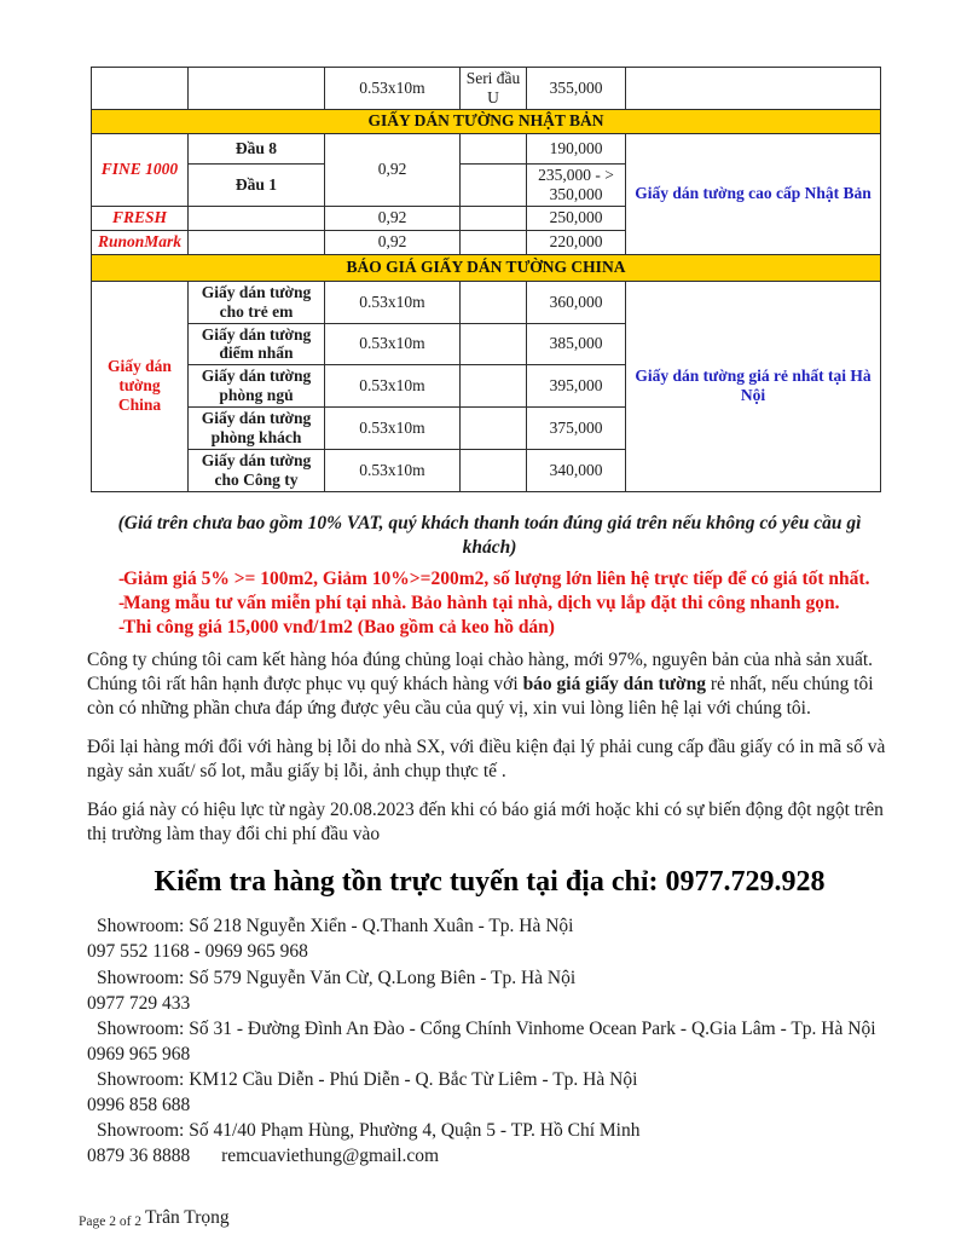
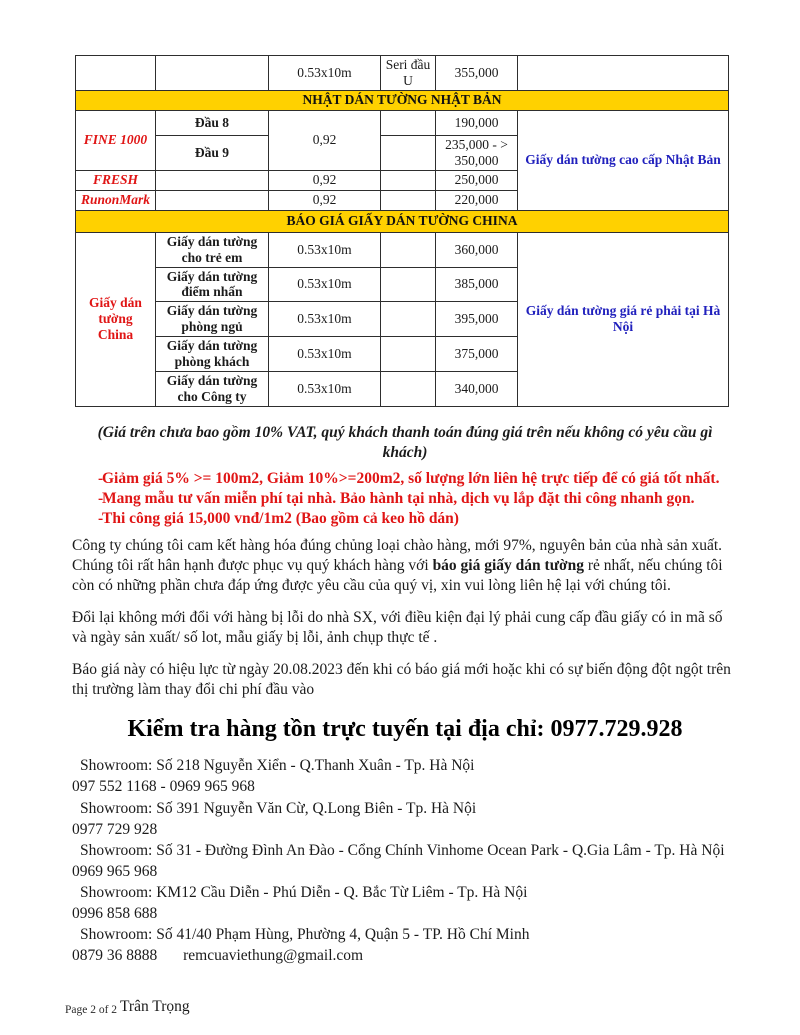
  		0.53x10m	Seri đầu U	355,000
- GIẤY DÁN TƯỜNG NHẬT BẢN
+ NHẬT DÁN TƯỜNG NHẬT BẢN
  FINE 1000	Đầu 8	0,92		190,000	Giấy dán tường cao cấp Nhật Bản
- Đầu 1		235,000 - > 350,000
+ Đầu 9		235,000 - > 350,000
  FRESH		0,92		250,000
  RunonMark		0,92		220,000
  BÁO GIÁ GIẤY DÁN TƯỜNG CHINA
- Giấy dán tường China	Giấy dán tường cho trẻ em	0.53x10m		360,000	Giấy dán tường giá rẻ nhất tại Hà Nội
+ Giấy dán tường China	Giấy dán tường cho trẻ em	0.53x10m		360,000	Giấy dán tường giá rẻ phải tại Hà Nội
  Giấy dán tường điểm nhấn	0.53x10m		385,000
  Giấy dán tường phòng ngủ	0.53x10m		395,000
  Giấy dán tường phòng khách	0.53x10m		375,000
  Giấy dán tường cho Công ty	0.53x10m		340,000
  (Giá trên chưa bao gồm 10% VAT, quý khách thanh toán đúng giá trên nếu không có yêu cầu gì khách)
  -
  Giảm giá 5% >= 100m2, Giảm 10%>=200m2, số lượng lớn liên hệ trực tiếp để có giá tốt nhất.
  -
  Mang mẫu tư vấn miễn phí tại nhà. Bảo hành tại nhà, dịch vụ lắp đặt thi công nhanh gọn.
  -
  Thi công giá 15,000 vnđ/1m2 (Bao gồm cả keo hồ dán)
  Công ty chúng tôi cam kết hàng hóa đúng chủng loại chào hàng, mới 97%, nguyên bản của nhà sản xuất. Chúng tôi rất hân hạnh được phục vụ quý khách hàng với báo giá giấy dán tường rẻ nhất, nếu chúng tôi còn có những phần chưa đáp ứng được yêu cầu của quý vị, xin vui lòng liên hệ lại với chúng tôi.
- Đổi lại hàng mới đổi với hàng bị lỗi do nhà SX, với điều kiện đại lý phải cung cấp đầu giấy có in mã số và ngày sản xuất/ số lot, mẫu giấy bị lỗi, ảnh chụp thực tế .
+ Đổi lại không mới đổi với hàng bị lỗi do nhà SX, với điều kiện đại lý phải cung cấp đầu giấy có in mã số và ngày sản xuất/ số lot, mẫu giấy bị lỗi, ảnh chụp thực tế .
  Báo giá này có hiệu lực từ ngày 20.08.2023 đến khi có báo giá mới hoặc khi có sự biến động đột ngột trên thị trường làm thay đổi chi phí đầu vào
  Kiểm tra hàng tồn trực tuyến tại địa chỉ: 0977.729.928
  Showroom: Số 218 Nguyễn Xiển - Q.Thanh Xuân - Tp. Hà Nội
  097 552 1168 - 0969 965 968
- Showroom: Số 579 Nguyễn Văn Cừ, Q.Long Biên - Tp. Hà Nội
+ Showroom: Số 391 Nguyễn Văn Cừ, Q.Long Biên - Tp. Hà Nội
- 0977 729 433
+ 0977 729 928
  Showroom: Số 31 - Đường Đình An Đào - Cổng Chính Vinhome Ocean Park - Q.Gia Lâm - Tp. Hà Nội
  0969 965 968
  Showroom: KM12 Cầu Diễn - Phú Diễn - Q. Bắc Từ Liêm - Tp. Hà Nội
  0996 858 688
  Showroom: Số 41/40 Phạm Hùng, Phường 4, Quận 5 - TP. Hồ Chí Minh
  0879 36 8888 remcuaviethung@gmail.com
  Trân Trọng
  Page 2 of 2
